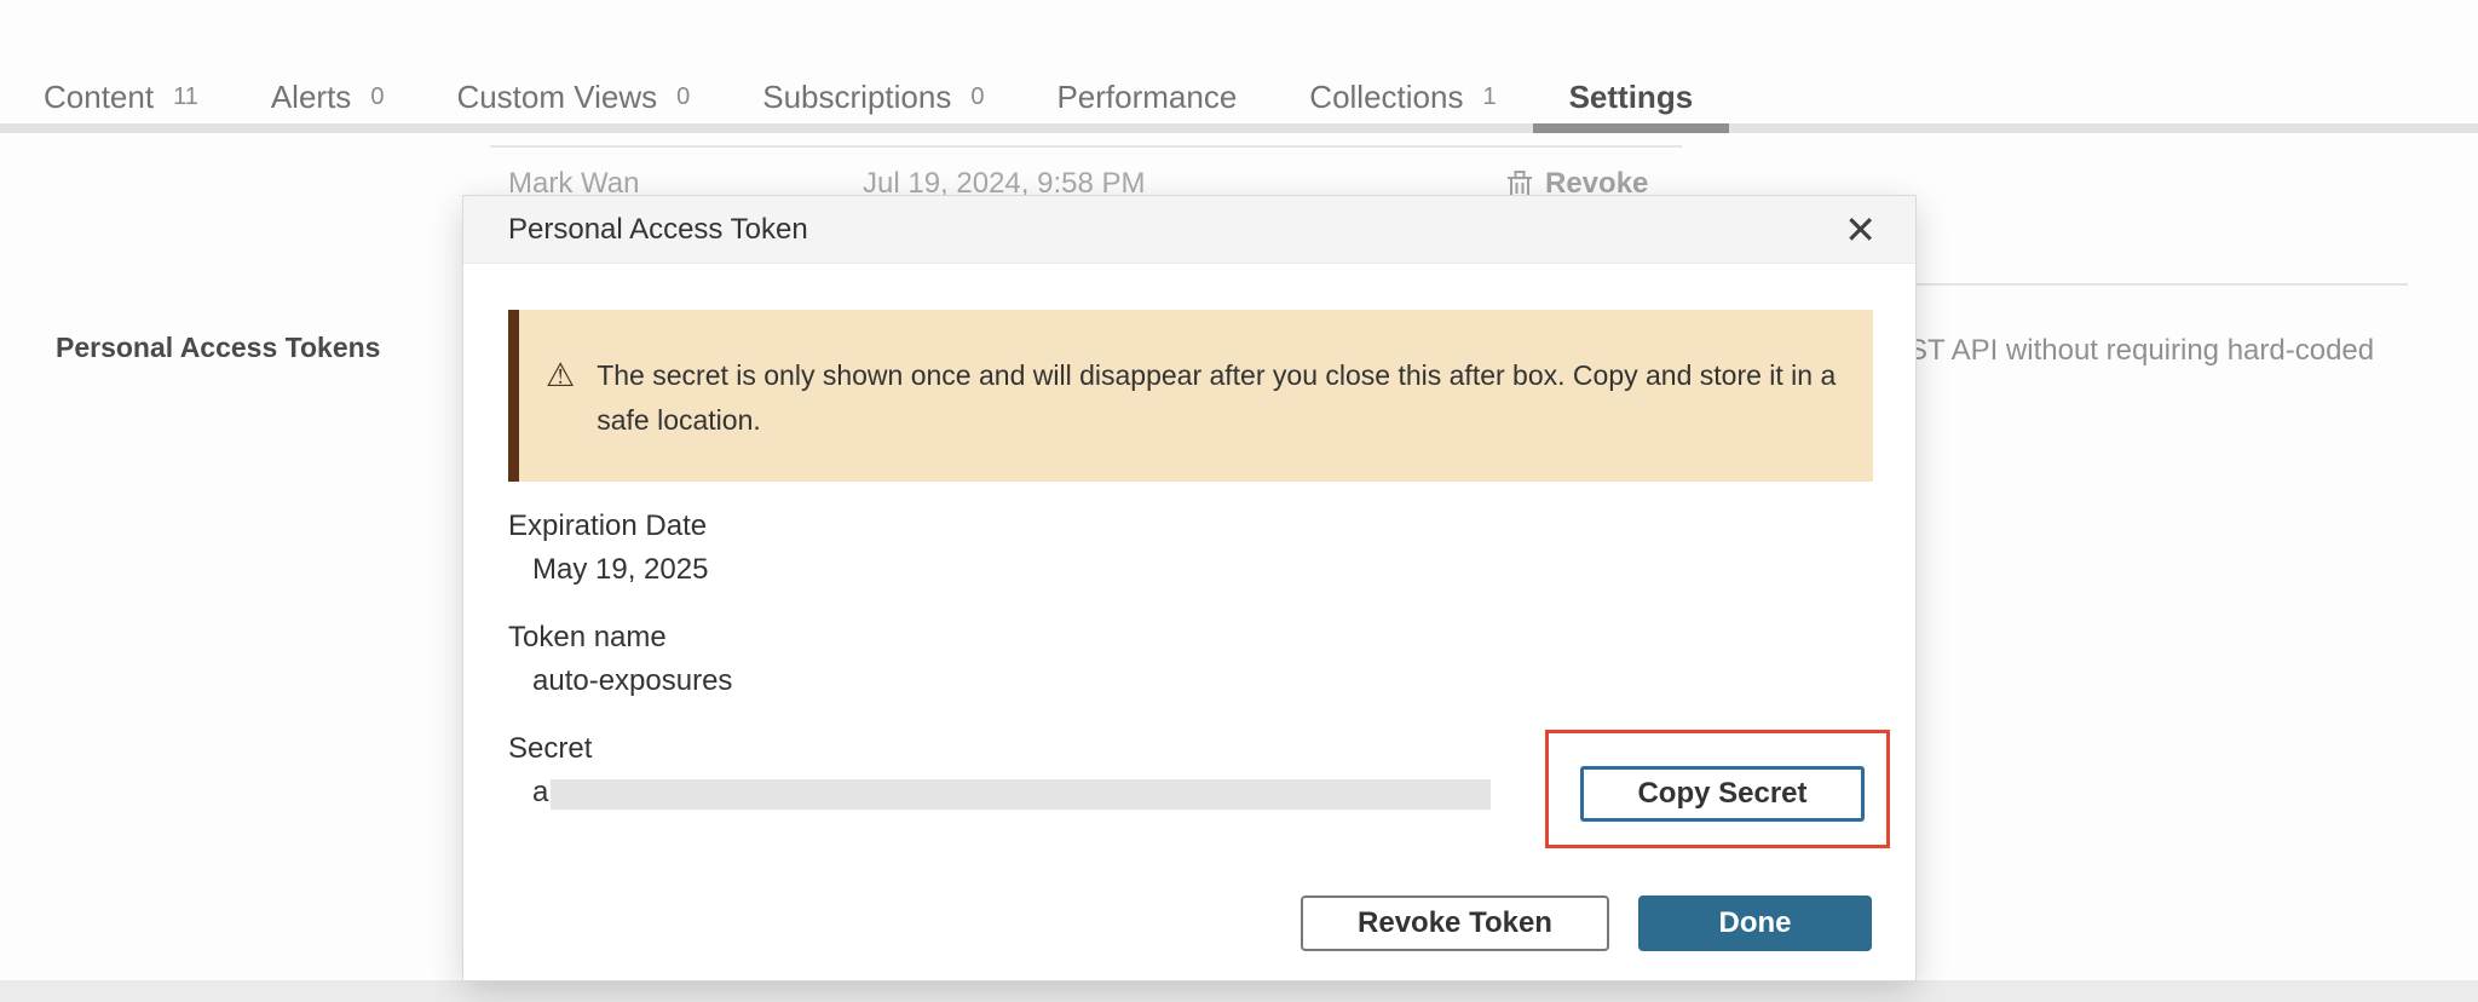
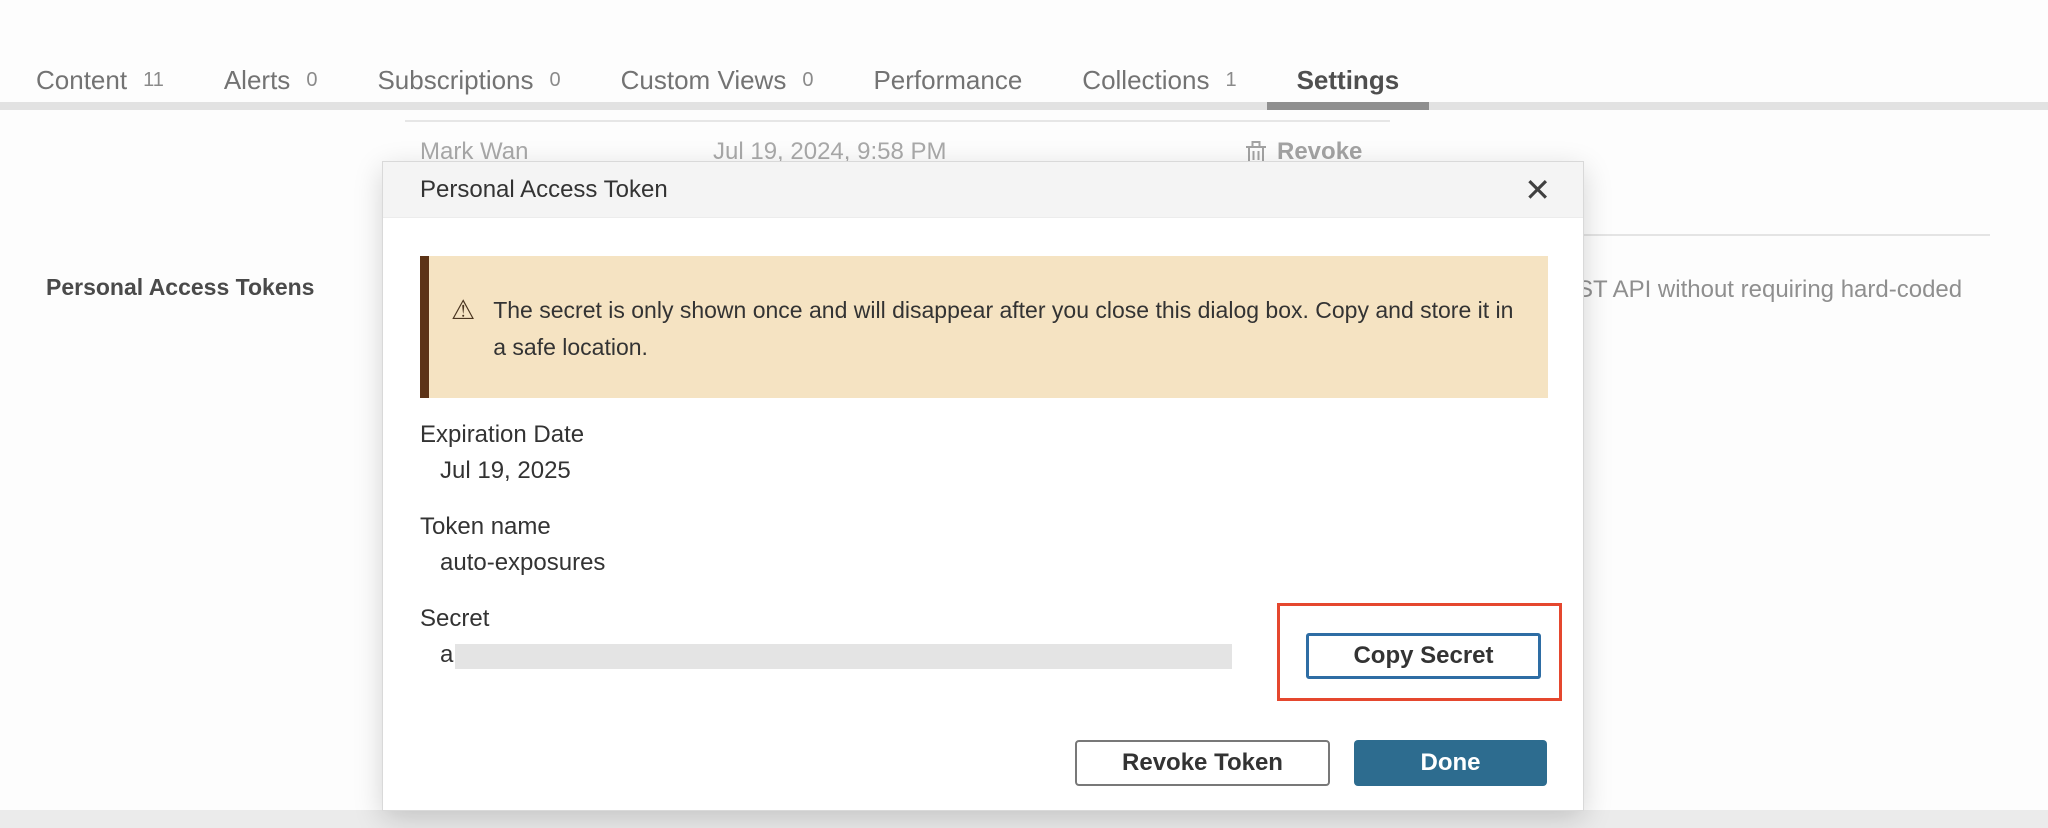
  Content
  11
  Alerts
  0
- Custom Views
+ Subscriptions
  0
- Subscriptions
+ Custom Views
  0
  Performance
  Collections
  1
  Settings
  Mark Wan
  Jul 19, 2024, 9:58 PM
  Revoke
  Personal Access Tokens
  ST API without requiring hard-coded
  Personal Access Token
  ✕
  ⚠
- The secret is only shown once and will disappear after you close this after box. Copy and store it in a safe location.
+ The secret is only shown once and will disappear after you close this dialog box. Copy and store it in a safe location.
  Expiration Date
- May 19, 2025
+ Jul 19, 2025
  Token name
  auto-exposures
  Secret
  a
  Copy Secret
  Revoke Token
  Done
